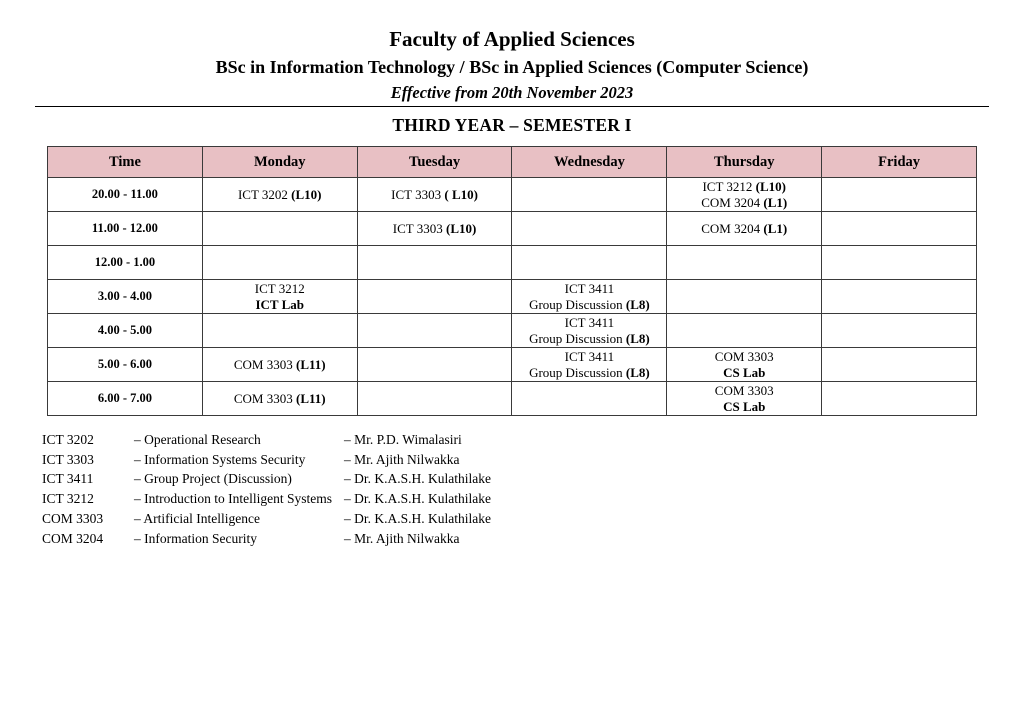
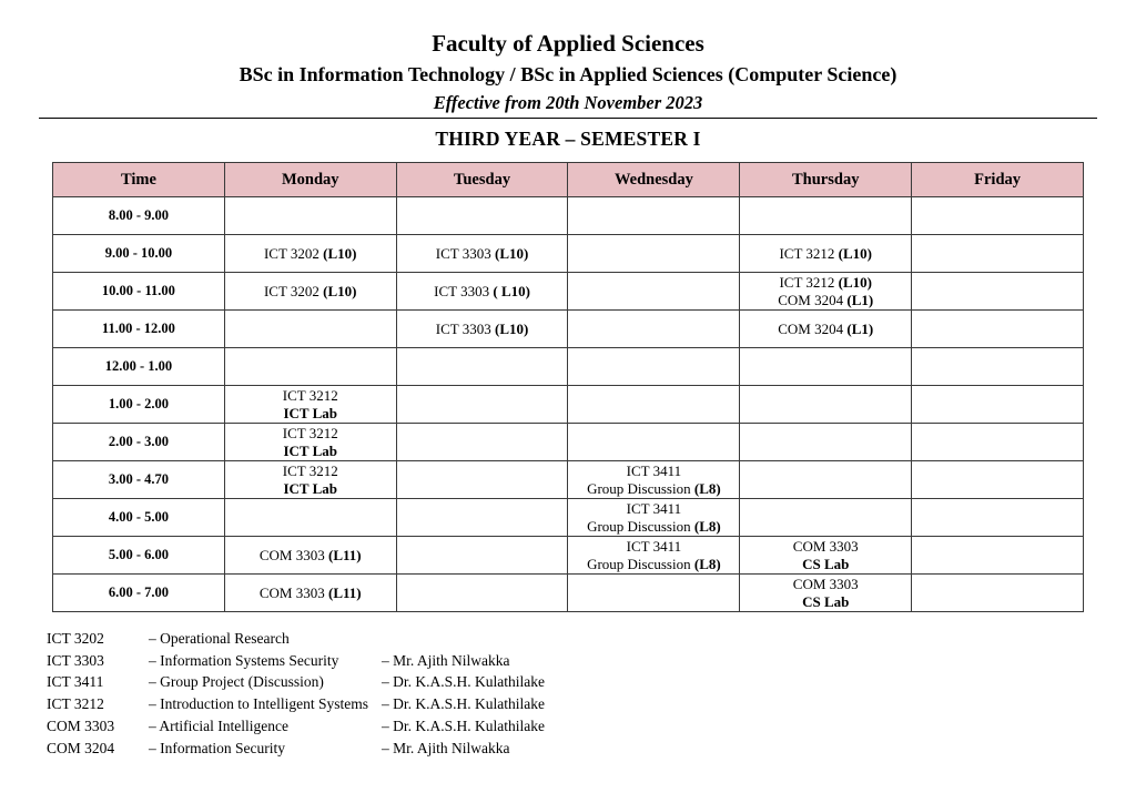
  Faculty of Applied Sciences
  BSc in Information Technology / BSc in Applied Sciences (Computer Science)
  Effective from 20th November 2023
  THIRD YEAR – SEMESTER I
  Time	Monday	Tuesday	Wednesday	Thursday	Friday
+ 8.00 - 9.00
+ 9.00 - 10.00	ICT 3202 (L10)	ICT 3303 (L10)		ICT 3212 (L10)
- 20.00 - 11.00	ICT 3202 (L10)	ICT 3303 ( L10)		ICT 3212 (L10)COM 3204 (L1)
+ 10.00 - 11.00	ICT 3202 (L10)	ICT 3303 ( L10)		ICT 3212 (L10)COM 3204 (L1)
  11.00 - 12.00		ICT 3303 (L10)		COM 3204 (L1)
  12.00 - 1.00
+ 1.00 - 2.00	ICT 3212ICT Lab
+ 2.00 - 3.00	ICT 3212ICT Lab
- 3.00 - 4.00	ICT 3212ICT Lab		ICT 3411Group Discussion (L8)
+ 3.00 - 4.70	ICT 3212ICT Lab		ICT 3411Group Discussion (L8)
  4.00 - 5.00			ICT 3411Group Discussion (L8)
  5.00 - 6.00	COM 3303 (L11)		ICT 3411Group Discussion (L8)	COM 3303 CS Lab
  6.00 - 7.00	COM 3303 (L11)			COM 3303 CS Lab
  ICT 3202
  – Operational Research
- – Mr. P.D. Wimalasiri
  ICT 3303
  – Information Systems Security
  – Mr. Ajith Nilwakka
  ICT 3411
  – Group Project (Discussion)
  – Dr. K.A.S.H. Kulathilake
  ICT 3212
  – Introduction to Intelligent Systems
  – Dr. K.A.S.H. Kulathilake
  COM 3303
  – Artificial Intelligence
  – Dr. K.A.S.H. Kulathilake
  COM 3204
  – Information Security
  – Mr. Ajith Nilwakka
